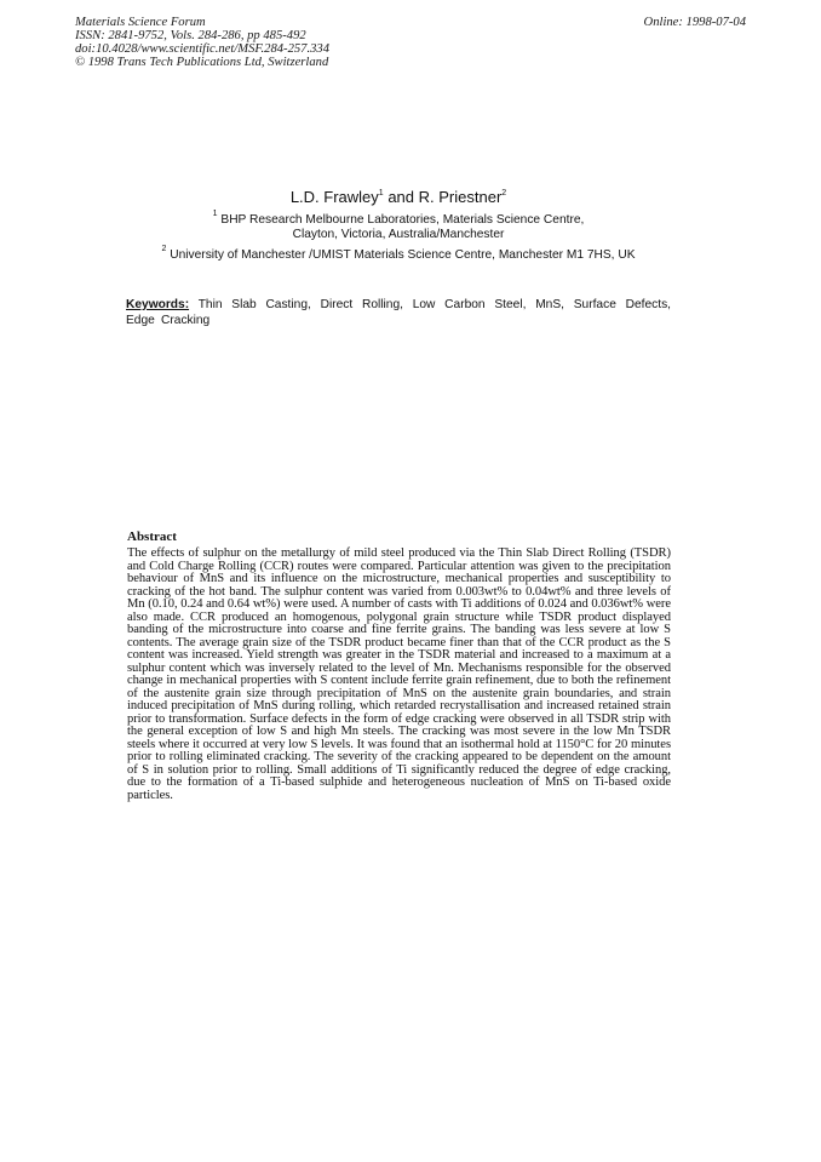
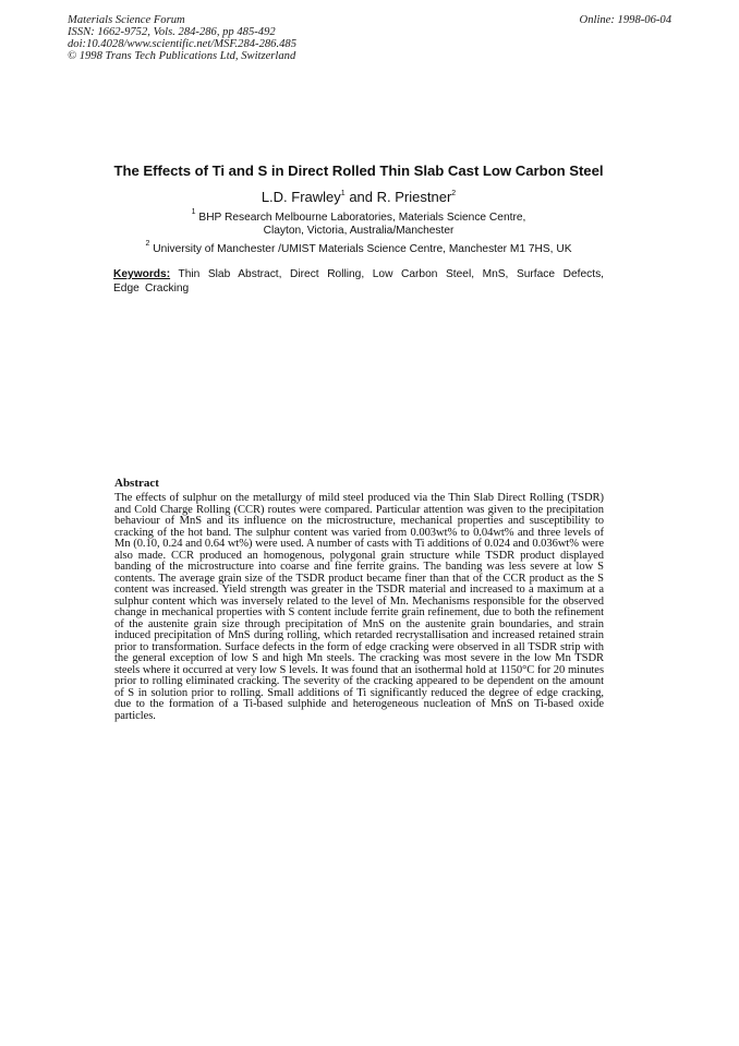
  Materials Science Forum
- ISSN: 2841-9752, Vols. 284-286, pp 485-492
+ ISSN: 1662-9752, Vols. 284-286, pp 485-492
- doi:10.4028/www.scientific.net/MSF.284-257.334
+ doi:10.4028/www.scientific.net/MSF.284-286.485
  © 1998 Trans Tech Publications Ltd, Switzerland
- Online: 1998-07-04
+ Online: 1998-06-04
+ The Effects of Ti and S in Direct Rolled Thin Slab Cast Low Carbon Steel
  L.D. Frawley and R. Priestner
  BHP Research Melbourne Laboratories, Materials Science Centre,
  Clayton, Victoria, Australia/Manchester
  University of Manchester /UMIST Materials Science Centre, Manchester M1 7HS, UK
- Keywords: Thin Slab Casting, Direct Rolling, Low Carbon Steel, MnS, Surface Defects, Edge Cracking
+ Keywords: Thin Slab Abstract, Direct Rolling, Low Carbon Steel, MnS, Surface Defects, Edge Cracking
  Abstract
  The effects of sulphur on the metallurgy of mild steel produced via the Thin Slab Direct Rolling (TSDR) and Cold Charge Rolling (CCR) routes were compared. Particular attention was given to the precipitation behaviour of MnS and its influence on the microstructure, mechanical properties and susceptibility to cracking of the hot band. The sulphur content was varied from 0.003wt% to 0.04wt% and three levels of Mn (0.10, 0.24 and 0.64 wt%) were used. A number of casts with Ti additions of 0.024 and 0.036wt% were also made. CCR produced an homogenous, polygonal grain structure while TSDR product displayed banding of the microstructure into coarse and fine ferrite grains. The banding was less severe at low S contents. The average grain size of the TSDR product became finer than that of the CCR product as the S content was increased. Yield strength was greater in the TSDR material and increased to a maximum at a sulphur content which was inversely related to the level of Mn. Mechanisms responsible for the observed change in mechanical properties with S content include ferrite grain refinement, due to both the refinement of the austenite grain size through precipitation of MnS on the austenite grain boundaries, and strain induced precipitation of MnS during rolling, which retarded recrystallisation and increased retained strain prior to transformation. Surface defects in the form of edge cracking were observed in all TSDR strip with the general exception of low S and high Mn steels. The cracking was most severe in the low Mn TSDR steels where it occurred at very low S levels. It was found that an isothermal hold at 1150°C for 20 minutes prior to rolling eliminated cracking. The severity of the cracking appeared to be dependent on the amount of S in solution prior to rolling. Small additions of Ti significantly reduced the degree of edge cracking, due to the formation of a Ti-based sulphide and heterogeneous nucleation of MnS on Ti-based oxide particles.
